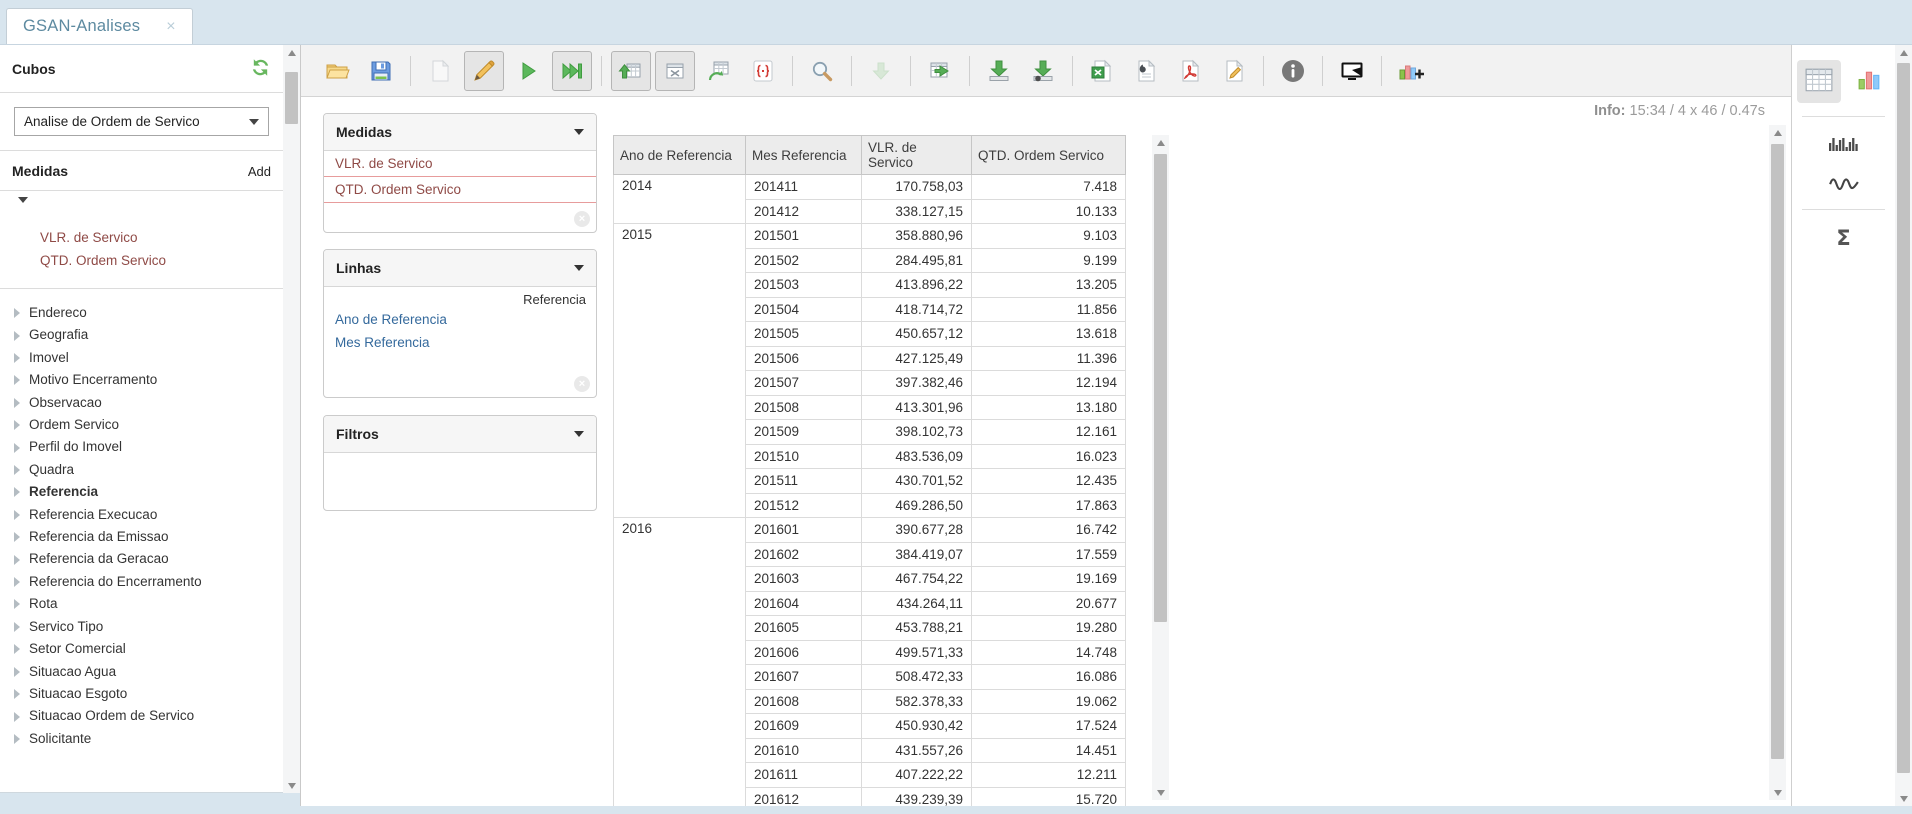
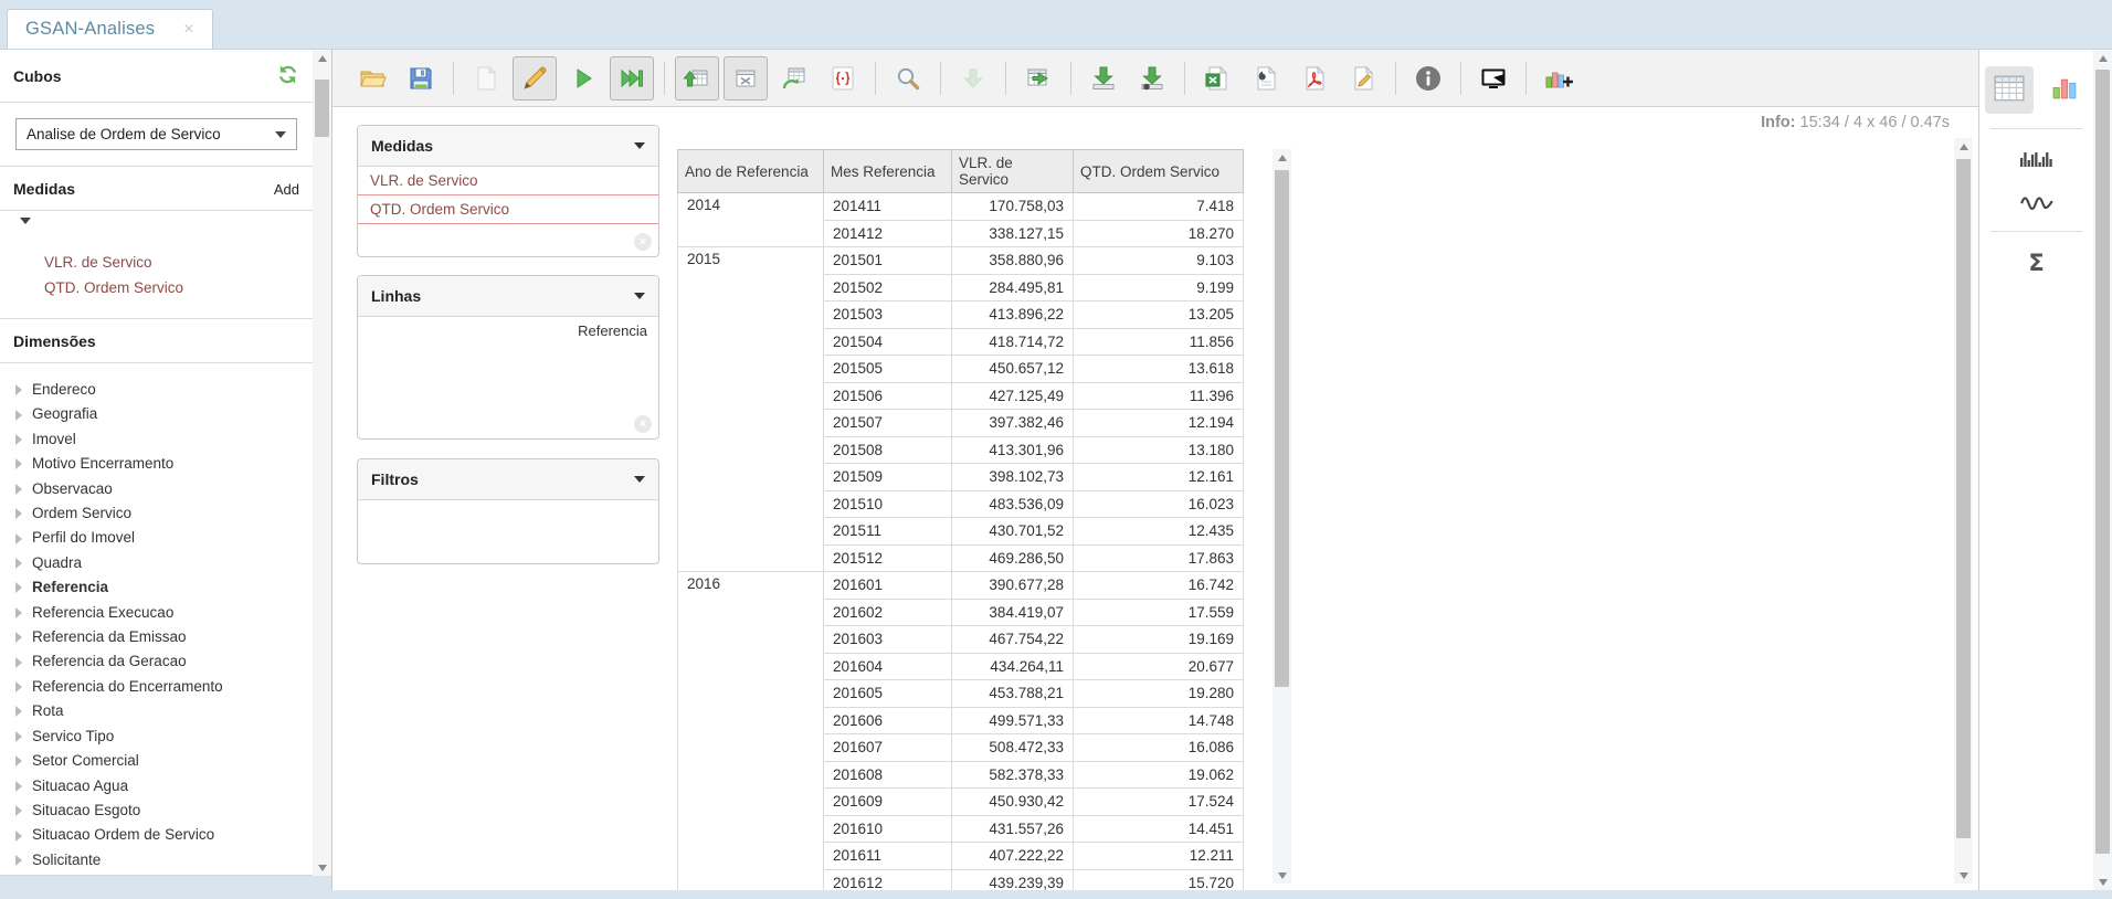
  GSAN-Analises
  ×
  Cubos
  Analise de Ordem de Servico
  Medidas
  Add
  VLR. de Servico
  QTD. Ordem Servico
+ Dimensões
  Endereco
  Geografia
  Imovel
  Motivo Encerramento
  Observacao
  Ordem Servico
  Perfil do Imovel
  Quadra
  Referencia
  Referencia Execucao
  Referencia da Emissao
  Referencia da Geracao
  Referencia do Encerramento
  Rota
  Servico Tipo
  Setor Comercial
  Situacao Agua
  Situacao Esgoto
  Situacao Ordem de Servico
  Solicitante
  Info: 15:34 / 4 x 46 / 0.47s
  Medidas
  VLR. de Servico
  QTD. Ordem Servico
  Linhas
  Referencia
- Ano de Referencia
- Mes Referencia
  Filtros
  Ano de Referencia	Mes Referencia	VLR. de Servico	QTD. Ordem Servico
  2014	201411	170.758,03	7.418
- 201412	338.127,15	10.133
+ 201412	338.127,15	18.270
  2015	201501	358.880,96	9.103
  201502	284.495,81	9.199
  201503	413.896,22	13.205
  201504	418.714,72	11.856
  201505	450.657,12	13.618
  201506	427.125,49	11.396
  201507	397.382,46	12.194
  201508	413.301,96	13.180
  201509	398.102,73	12.161
  201510	483.536,09	16.023
  201511	430.701,52	12.435
  201512	469.286,50	17.863
  2016	201601	390.677,28	16.742
  201602	384.419,07	17.559
  201603	467.754,22	19.169
  201604	434.264,11	20.677
  201605	453.788,21	19.280
  201606	499.571,33	14.748
  201607	508.472,33	16.086
  201608	582.378,33	19.062
  201609	450.930,42	17.524
  201610	431.557,26	14.451
  201611	407.222,22	12.211
  201612	439.239,39	15.720
  Σ
